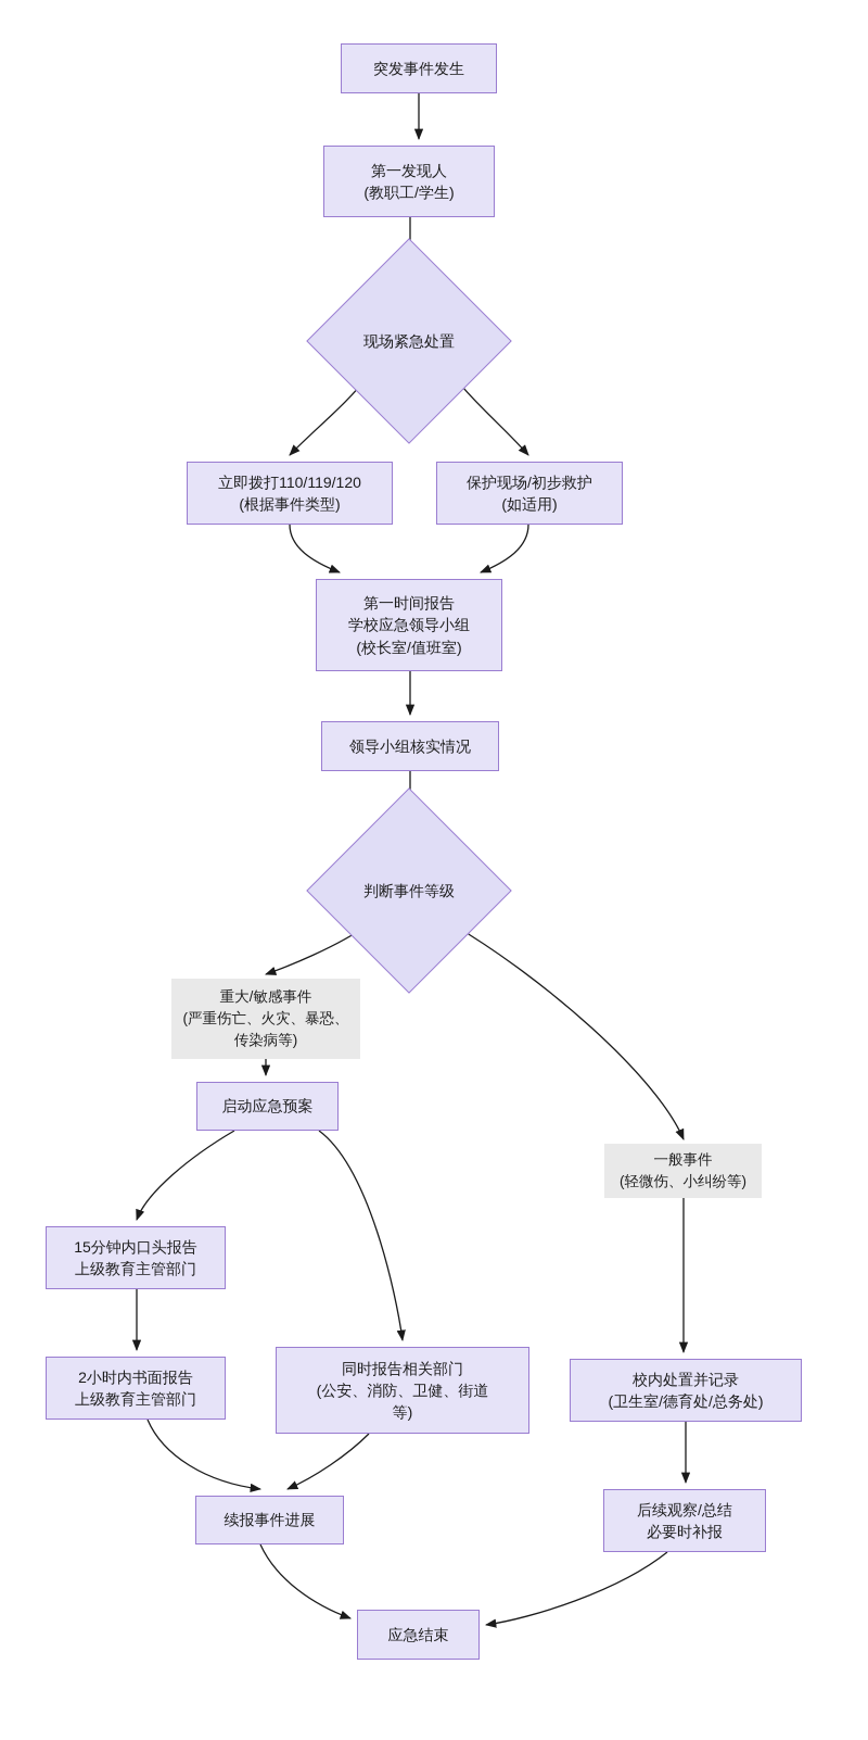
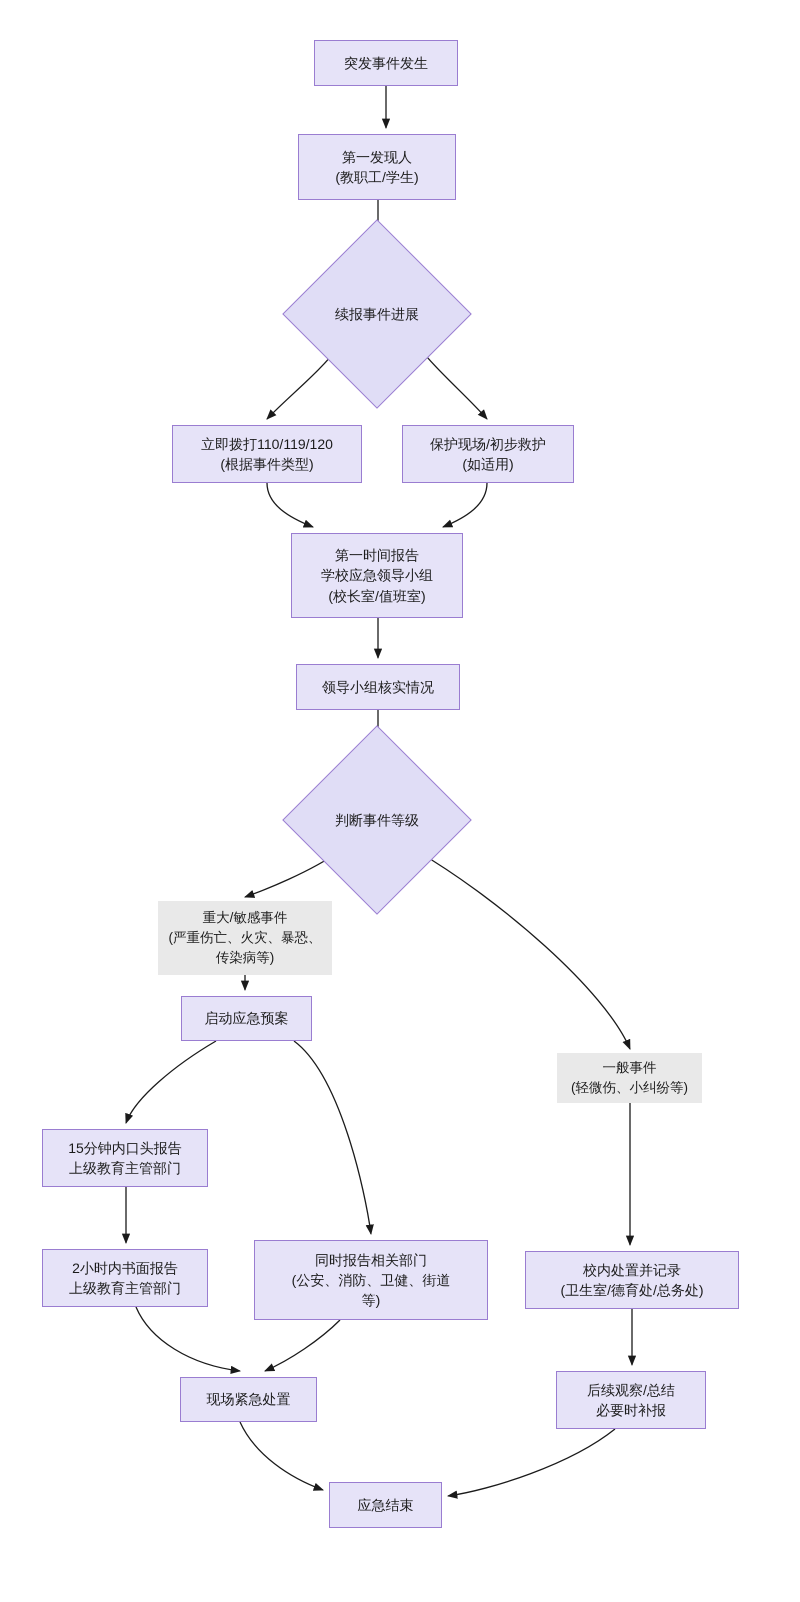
  突发事件发生
  第一发现人
  (教职工/学生)
- 现场紧急处置
+ 续报事件进展
  立即拨打110/119/120
  (根据事件类型)
  保护现场/初步救护
  (如适用)
  第一时间报告
  学校应急领导小组
  (校长室/值班室)
  领导小组核实情况
  判断事件等级
  启动应急预案
  15分钟内口头报告
  上级教育主管部门
  2小时内书面报告
  上级教育主管部门
  同时报告相关部门
  (公安、消防、卫健、街道
  等)
  校内处置并记录
  (卫生室/德育处/总务处)
- 续报事件进展
+ 现场紧急处置
  后续观察/总结
  必要时补报
  应急结束
  重大/敏感事件
  (严重伤亡、火灾、暴恐、
  传染病等)
  一般事件
  (轻微伤、小纠纷等)
